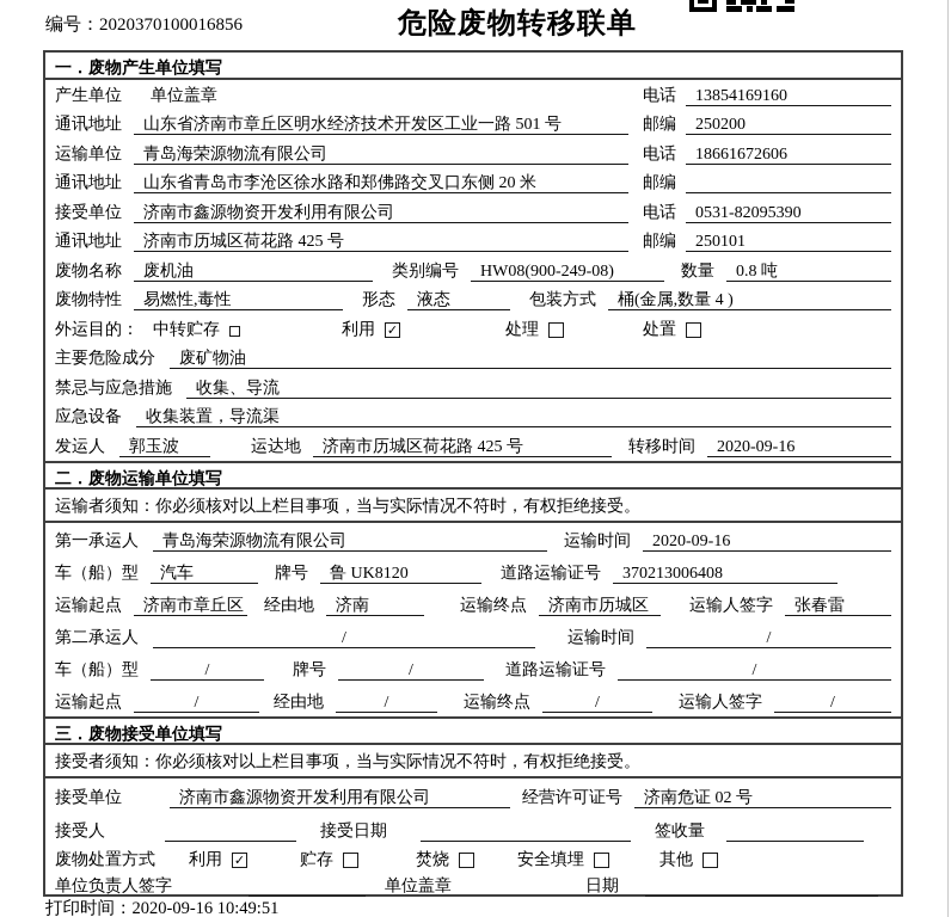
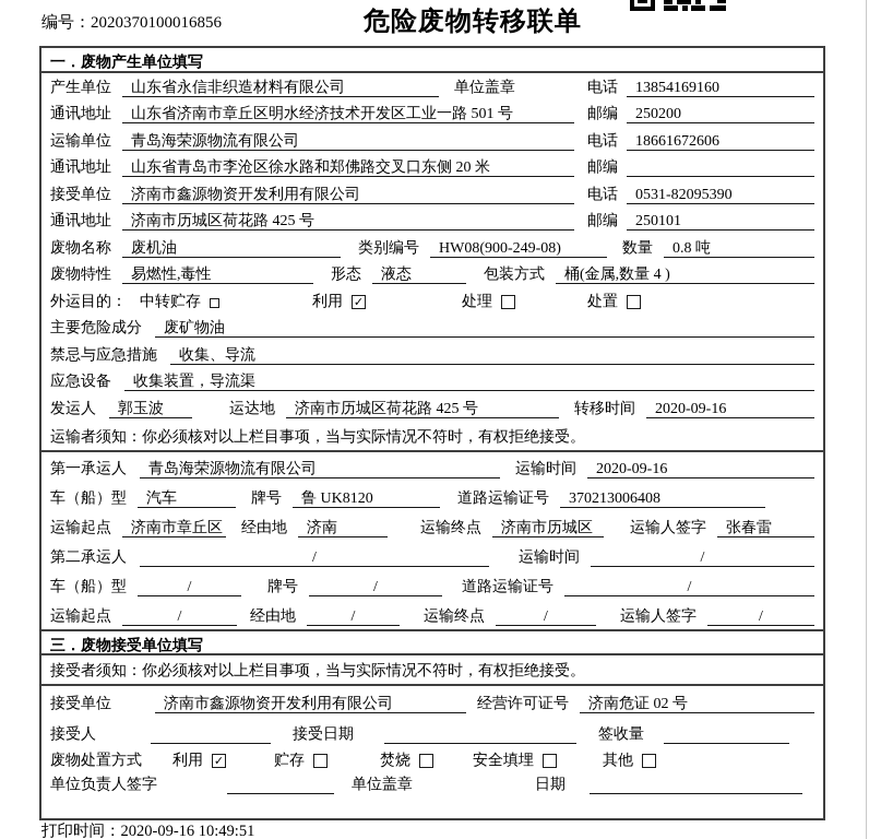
  编号：2020370100016856
  危险废物转移联单
  一．废物产生单位填写
  产生单位
+ 山东省永信非织造材料有限公司
  单位盖章
  电话
  13854169160
  通讯地址
  山东省济南市章丘区明水经济技术开发区工业一路 501 号
  邮编
  250200
  运输单位
  青岛海荣源物流有限公司
  电话
  18661672606
  通讯地址
  山东省青岛市李沧区徐水路和郑佛路交叉口东侧 20 米
  邮编
  接受单位
  济南市鑫源物资开发利用有限公司
  电话
  0531-82095390
  通讯地址
  济南市历城区荷花路 425 号
  邮编
  250101
  废物名称
  废机油
  类别编号
  HW08(900-249-08)
  数量
  0.8 吨
  废物特性
  易燃性,毒性
  形态
  液态
  包装方式
  桶(金属,数量 4 )
  外运目的：
  中转贮存
  利用
  ✓
  处理
  处置
  主要危险成分
  废矿物油
  禁忌与应急措施
  收集、导流
  应急设备
  收集装置，导流渠
  发运人
  郭玉波
  运达地
  济南市历城区荷花路 425 号
  转移时间
  2020-09-16
- 二．废物运输单位填写
  运输者须知：你必须核对以上栏目事项，当与实际情况不符时，有权拒绝接受。
  第一承运人
  青岛海荣源物流有限公司
  运输时间
  2020-09-16
  车（船）型
  汽车
  牌号
  鲁 UK8120
  道路运输证号
  370213006408
  运输起点
  济南市章丘区
  经由地
  济南
  运输终点
  济南市历城区
  运输人签字
  张春雷
  第二承运人
  /
  运输时间
  /
  车（船）型
  /
  牌号
  /
  道路运输证号
  /
  运输起点
  /
  经由地
  /
  运输终点
  /
  运输人签字
  /
  三．废物接受单位填写
  接受者须知：你必须核对以上栏目事项，当与实际情况不符时，有权拒绝接受。
  接受单位
  济南市鑫源物资开发利用有限公司
  经营许可证号
  济南危证 02 号
  接受人
  接受日期
  签收量
  废物处置方式
  利用
  ✓
  贮存
  焚烧
  安全填埋
  其他
  单位负责人签字
  单位盖章
  日期
  打印时间：2020-09-16 10:49:51
